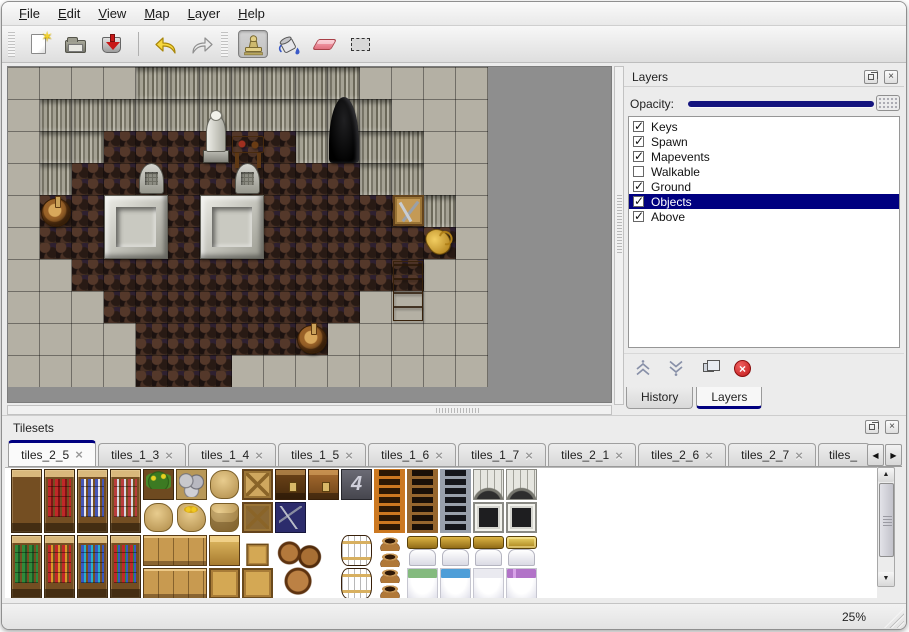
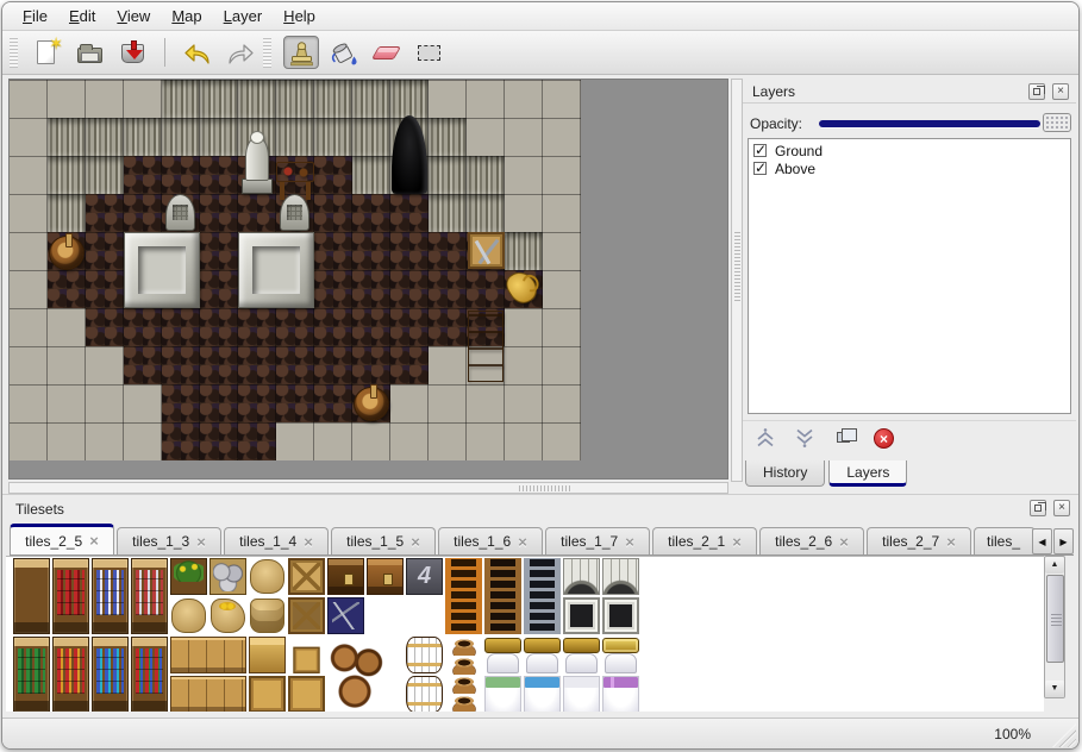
  File
  Edit
  View
  Map
  Layer
  Help
  ✶
  Layers
  ×
  Opacity:
- Keys
- Spawn
- Mapevents
- Walkable
  Ground
- Objects
  Above
  ×
  History
  Layers
  Tilesets
  ×
  tiles_2_5
  ×
  tiles_1_3
  ×
  tiles_1_4
  ×
  tiles_1_5
  ×
  tiles_1_6
  ×
  tiles_1_7
  ×
  tiles_2_1
  ×
  tiles_2_6
  ×
  tiles_2_7
  ×
  tiles_
  ◀
  ▶
  4
- 25%
+ 100%
